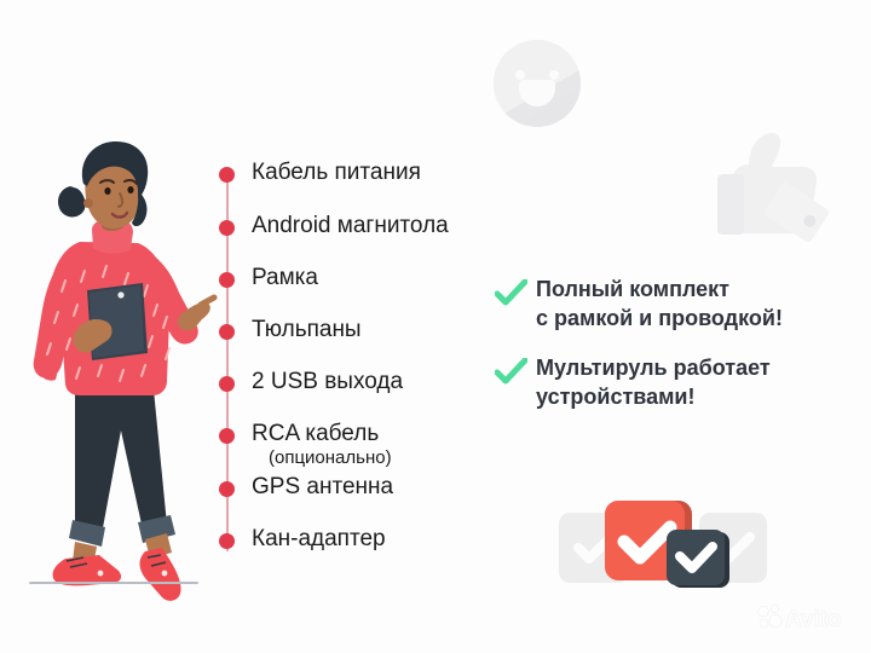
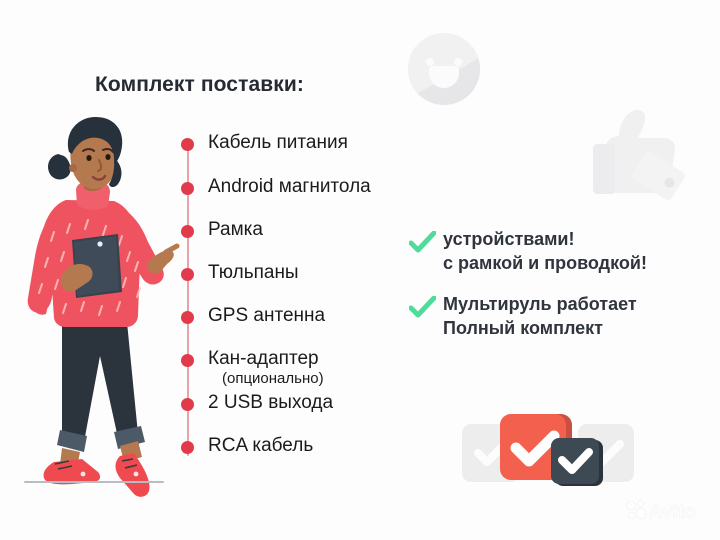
+ Комплект поставки:
  Кабель питания
  Android магнитола
  Рамка
  Тюльпаны
- 2 USB выхода
+ GPS антенна
- RCA кабель
+ Кан-адаптер
  (опционально)
- GPS антенна
+ 2 USB выхода
- Кан-адаптер
+ RCA кабель
- Полный комплект
+ устройствами!
  с рамкой и проводкой!
  Мультируль работает
- устройствами!
+ Полный комплект
